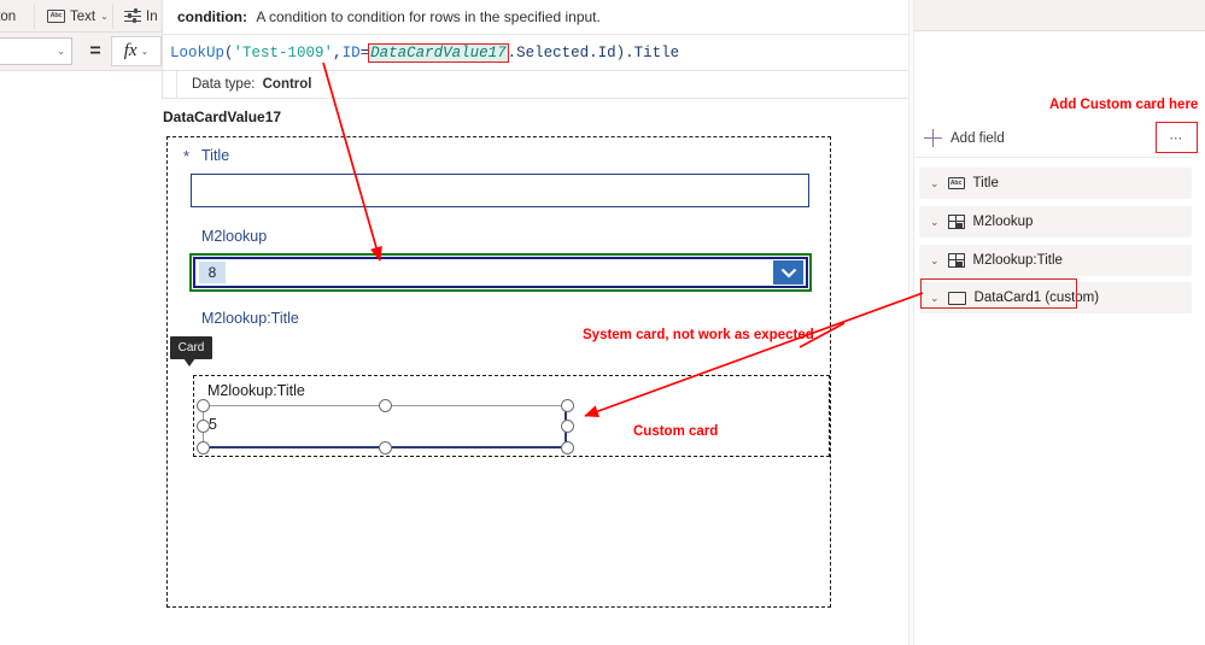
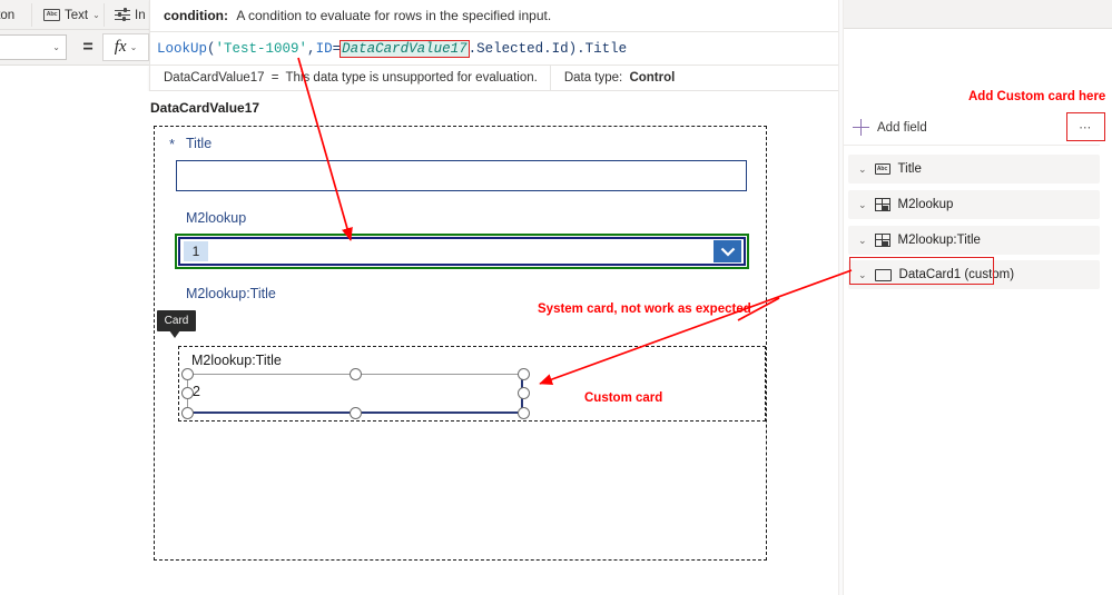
  Text
  ⌄
  In
  ⌄
  =
  fx
  ⌄
- condition: A condition to condition for rows in the specified input.
+ condition: A condition to evaluate for rows in the specified input.
  LookUp
  (
  'Test-1009'
  ,
  ID
  =
  DataCardValue17
  .Selected.Id
  )
  .Title
+ DataCardValue17 = This data type is unsupported for evaluation.
  Data type: Control
  DataCardValue17
  *
  Title
  M2lookup
- 8
+ 1
  M2lookup:Title
  Card
  M2lookup:Title
- 5
+ 2
  Add field
  ⋯
  ⌄
  Title
  ⌄
  M2lookup
  ⌄
  M2lookup:Title
  ⌄
  DataCard1 (custom)
  Add Custom card here
  System card, not work as expecte
  Custom card
